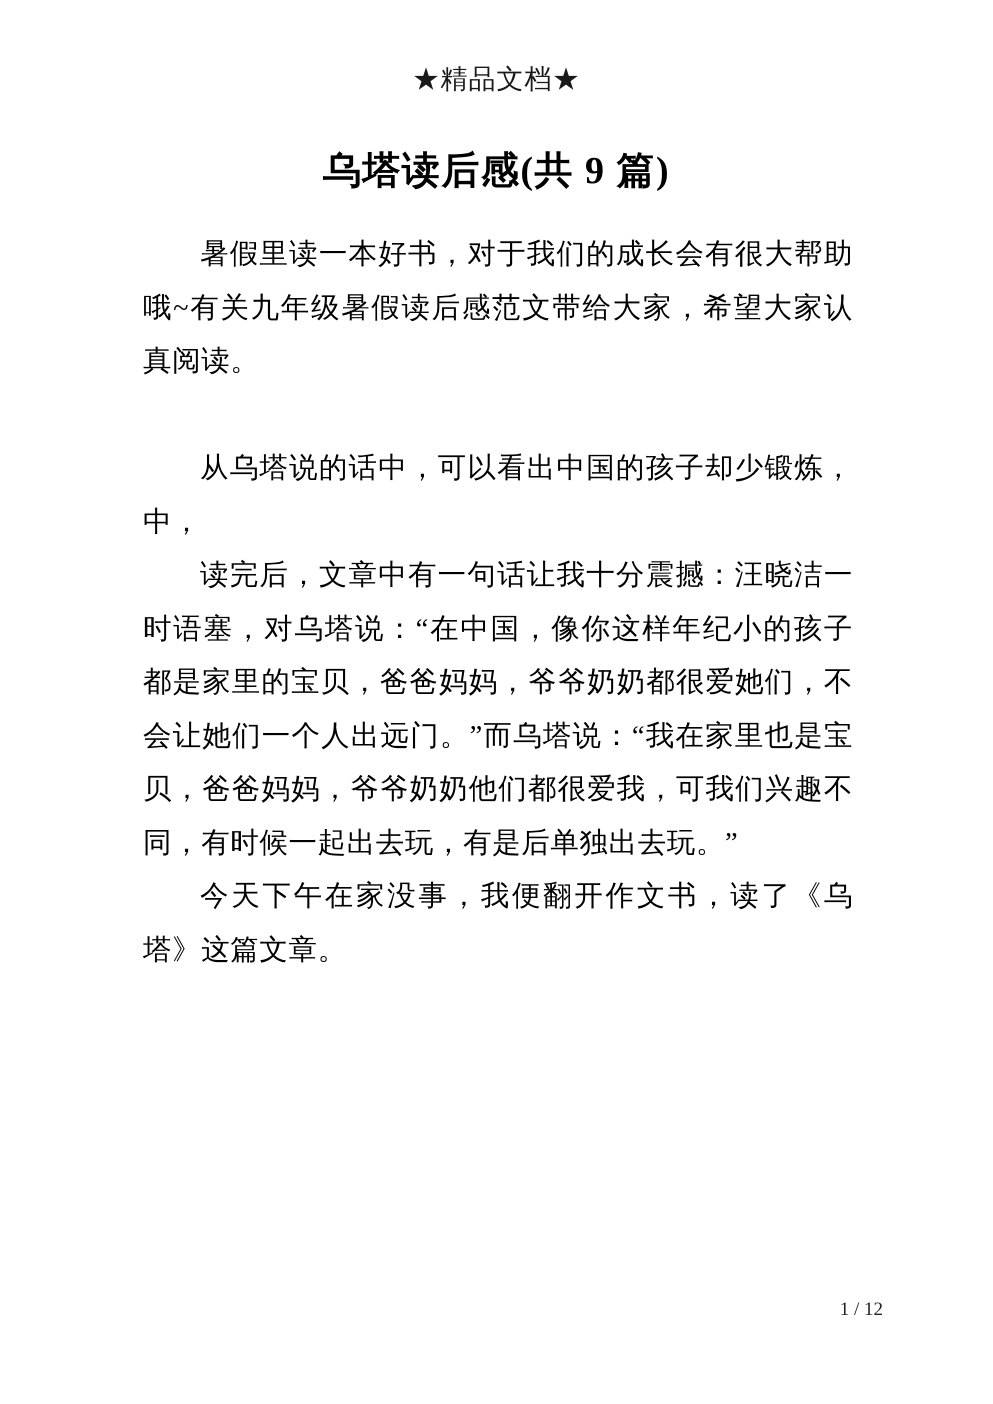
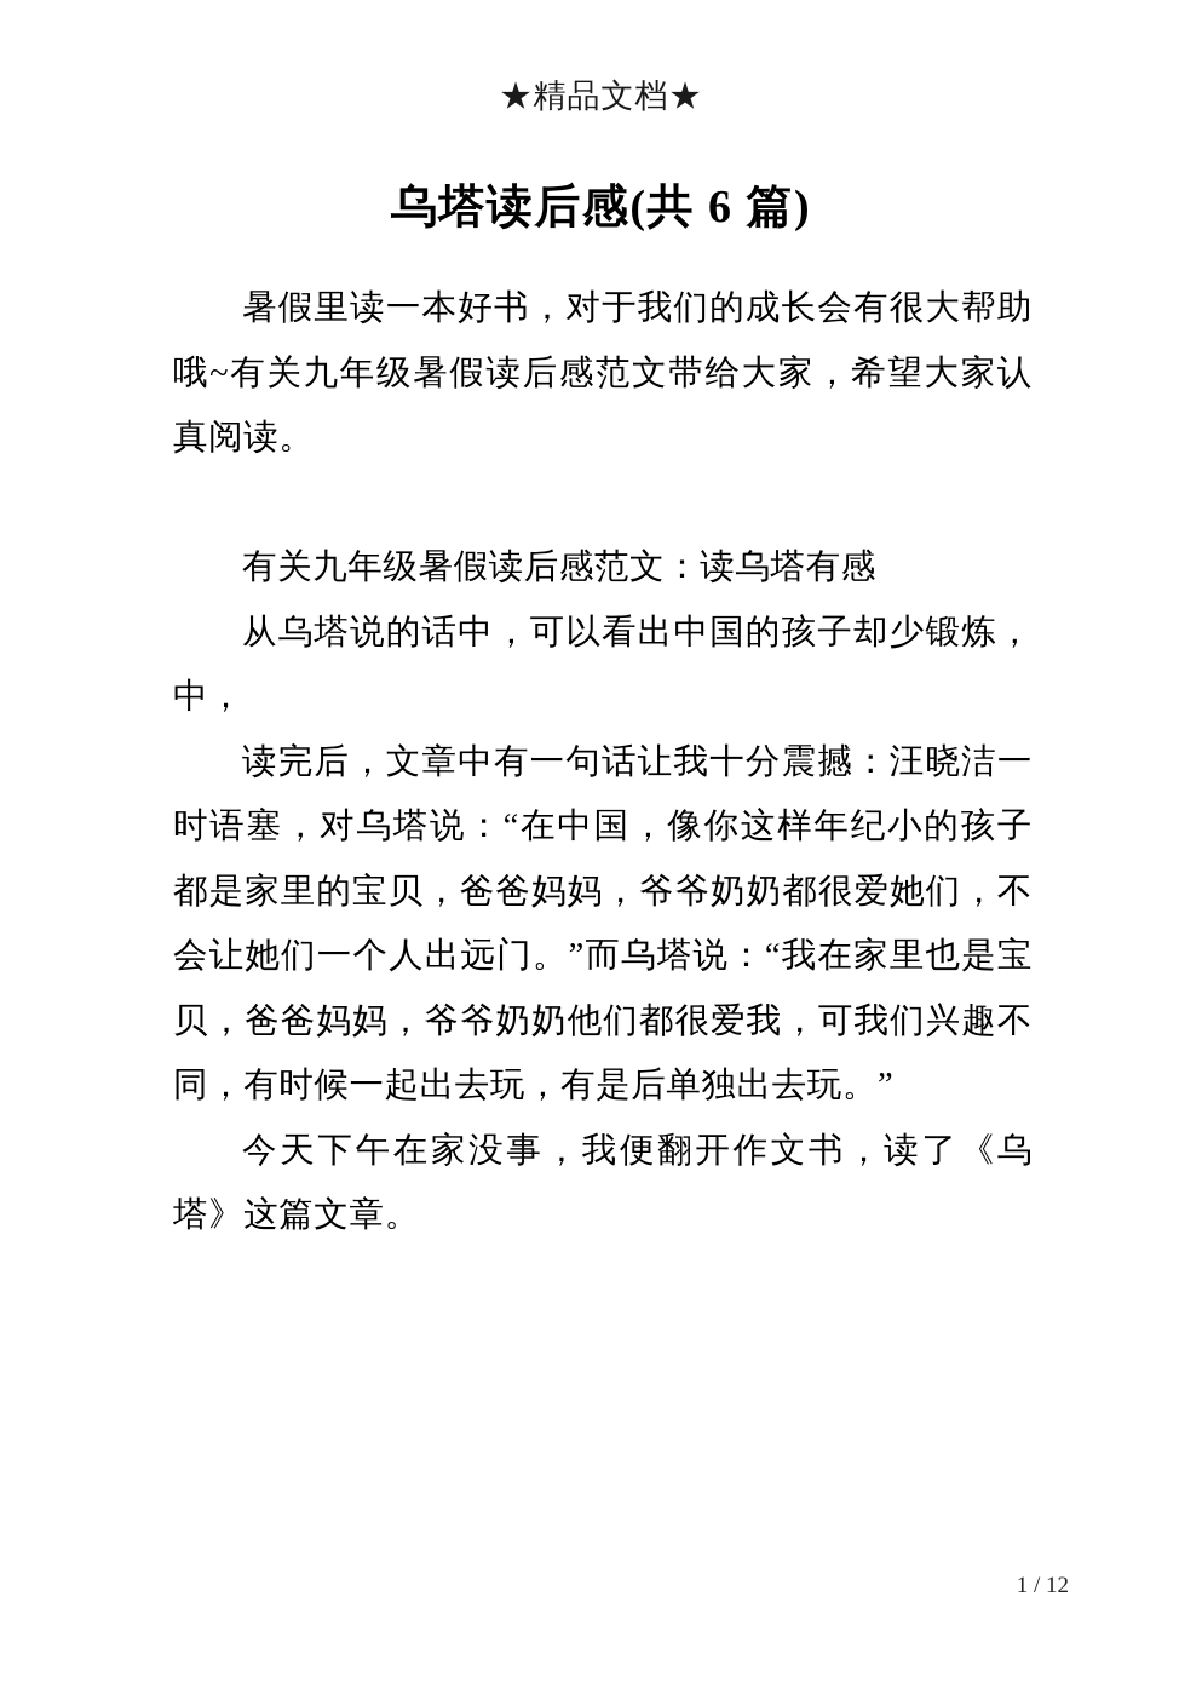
  ★精品文档★
- 乌塔读后感(共 9 篇)
+ 乌塔读后感(共 6 篇)
  暑假里读一本好书，对于我们的成长会有很大帮助哦~有关九年级暑假读后感范文带给大家，希望大家认真阅读。
+ 有关九年级暑假读后感范文：读乌塔有感
  从乌塔说的话中，可以看出中国的孩子却少锻炼，中，
  读完后，文章中有一句话让我十分震撼：汪晓洁一时语塞，对乌塔说：“在中国，像你这样年纪小的孩子都是家里的宝贝，爸爸妈妈，爷爷奶奶都很爱她们，不会让她们一个人出远门。”而乌塔说：“我在家里也是宝贝，爸爸妈妈，爷爷奶奶他们都很爱我，可我们兴趣不同，有时候一起出去玩，有是后单独出去玩。”
  今天下午在家没事，我便翻开作文书，读了《乌塔》这篇文章。
  1 / 12
